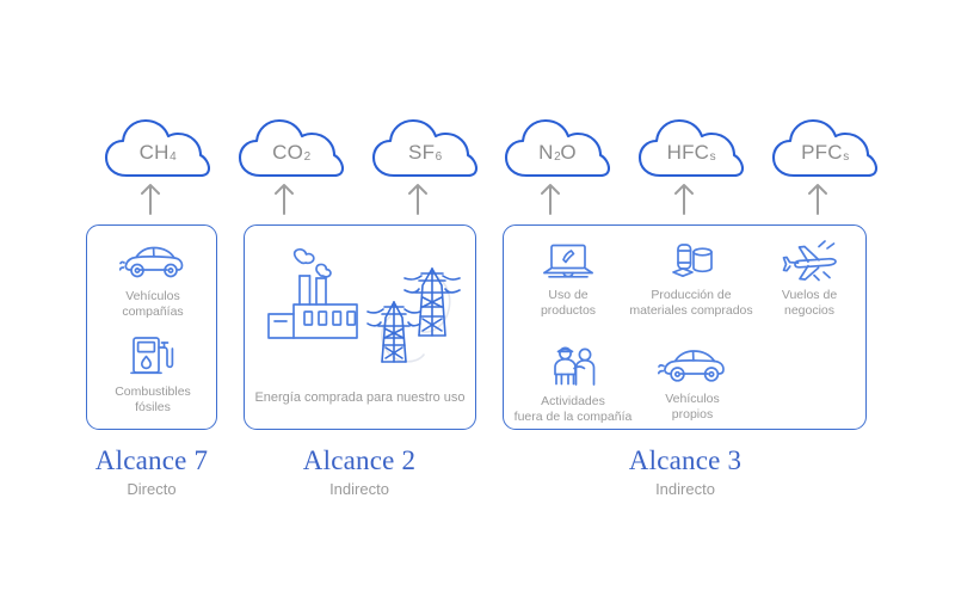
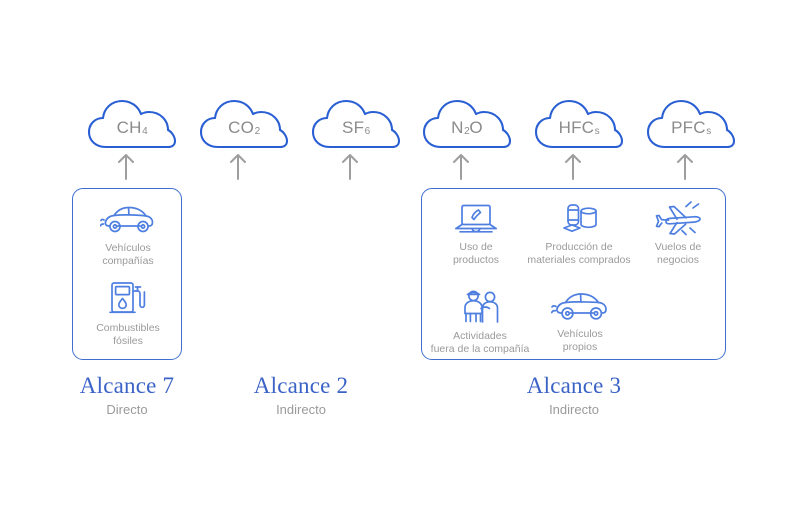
  CH
  4
  CO
  2
  SF
  6
  N
  2
  O
  HFC
  s
  PFC
  s
  Vehículos
  compañías
  Combustibles
  fósiles
- Energía comprada para nuestro uso
  Uso de
  productos
  Producción de
  materiales comprados
  Vuelos de
  negocios
  Actividades
  fuera de la compañía
  Vehículos
  propios
  Alcance 7
  Directo
  Alcance 2
  Indirecto
  Alcance 3
  Indirecto
